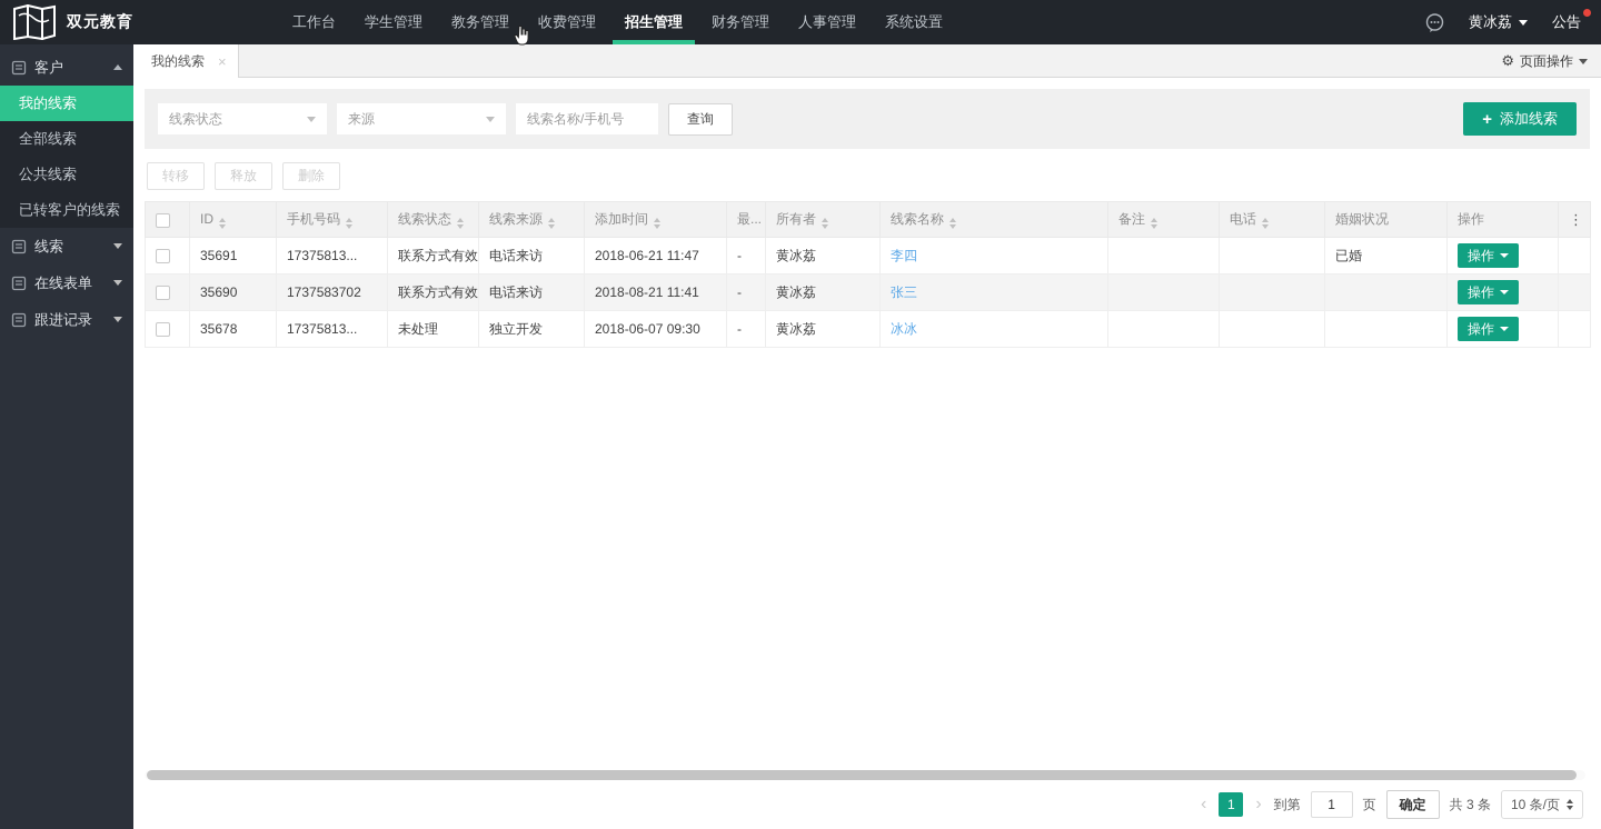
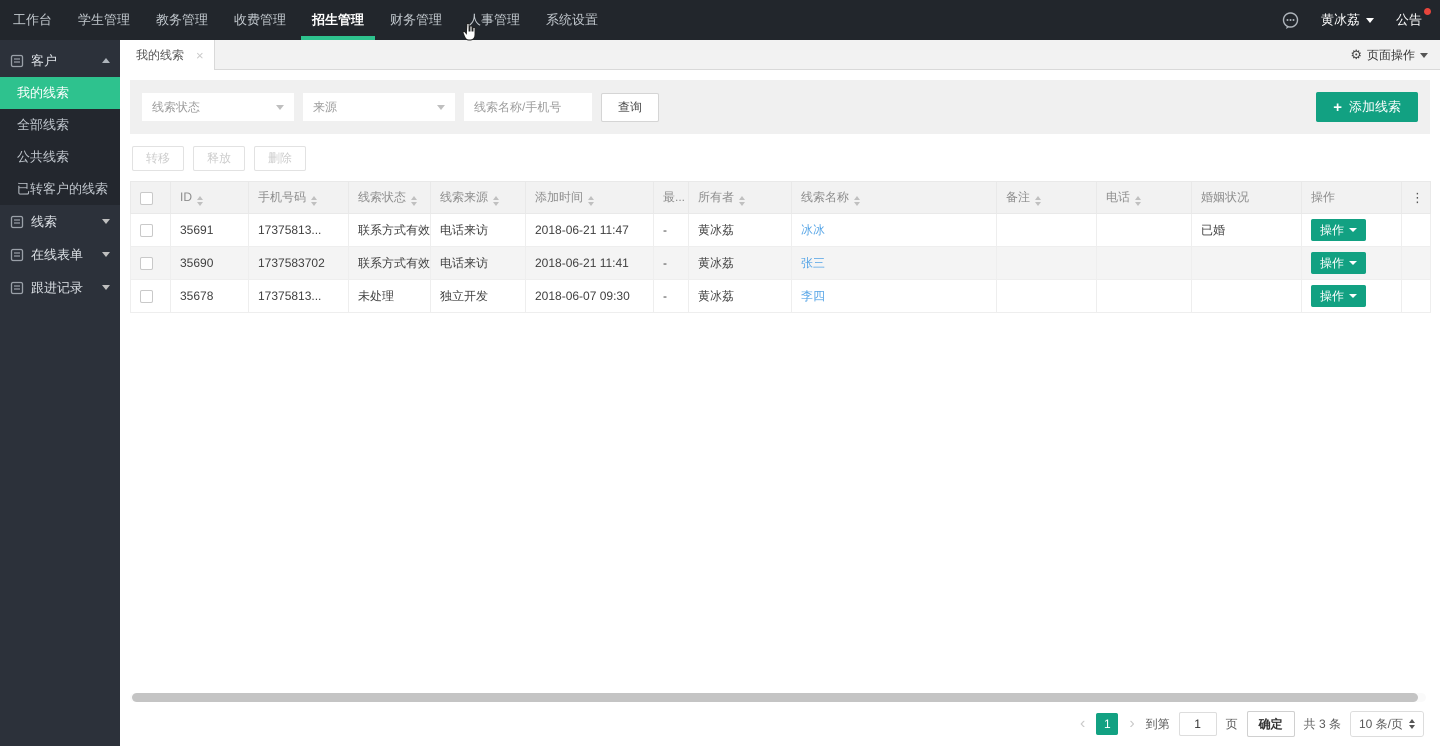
- 双元教育
  工作台
  学生管理
  教务管理
  收费管理
  招生管理
  财务管理
  人事管理
  系统设置
  黄冰荔
  公告
  客户
  我的线索
  全部线索
  公共线索
  已转客户的线索
  线索
  在线表单
  跟进记录
  我的线索
  ×
  ⚙
  页面操作
  线索状态
  来源
  线索名称/手机号
  查询
  +
  添加线索
  转移
  释放
  删除
  	ID	手机号码	线索状态	线索来源	添加时间	最...	所有者	线索名称	备注	电话	婚姻状况	操作	⋮
- 	35691	17375813...	联系方式有效	电话来访	2018-06-21 11:47	-	黄冰荔	李四			已婚	操作
+ 	35691	17375813...	联系方式有效	电话来访	2018-06-21 11:47	-	黄冰荔	冰冰			已婚	操作
- 	35690	1737583702	联系方式有效	电话来访	2018-08-21 11:41	-	黄冰荔	张三				操作
+ 	35690	1737583702	联系方式有效	电话来访	2018-06-21 11:41	-	黄冰荔	张三				操作
- 	35678	17375813...	未处理	独立开发	2018-06-07 09:30	-	黄冰荔	冰冰				操作
+ 	35678	17375813...	未处理	独立开发	2018-06-07 09:30	-	黄冰荔	李四				操作
  ‹
  1
  ›
  到第
  1
  页
  确定
  共 3 条
  10 条/页
